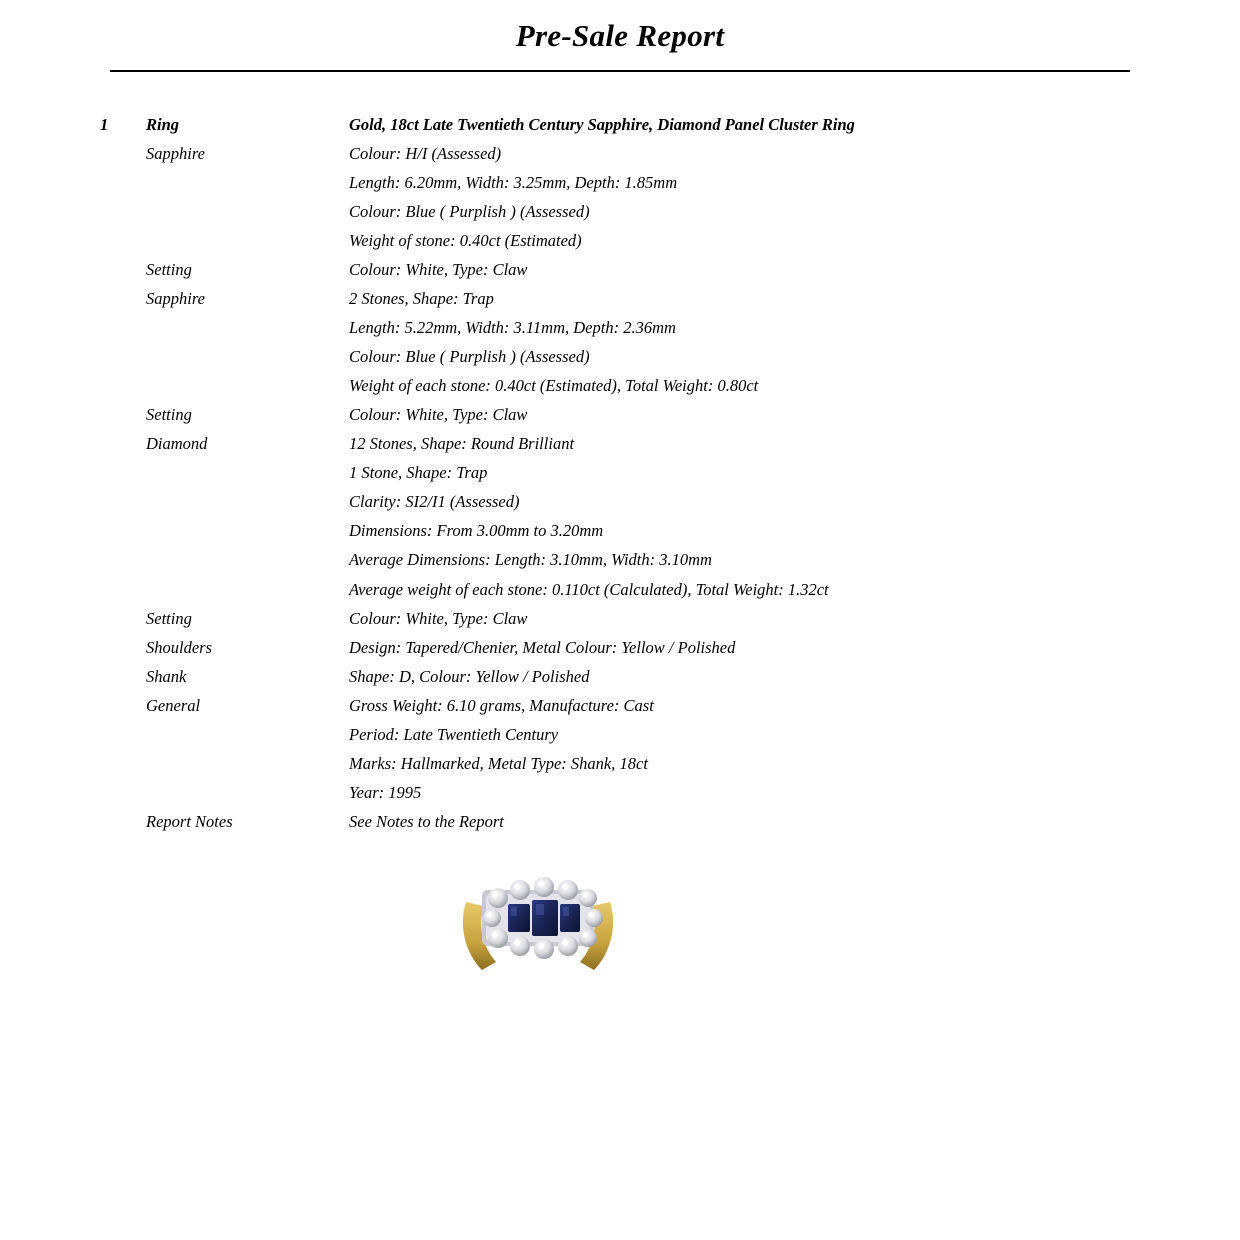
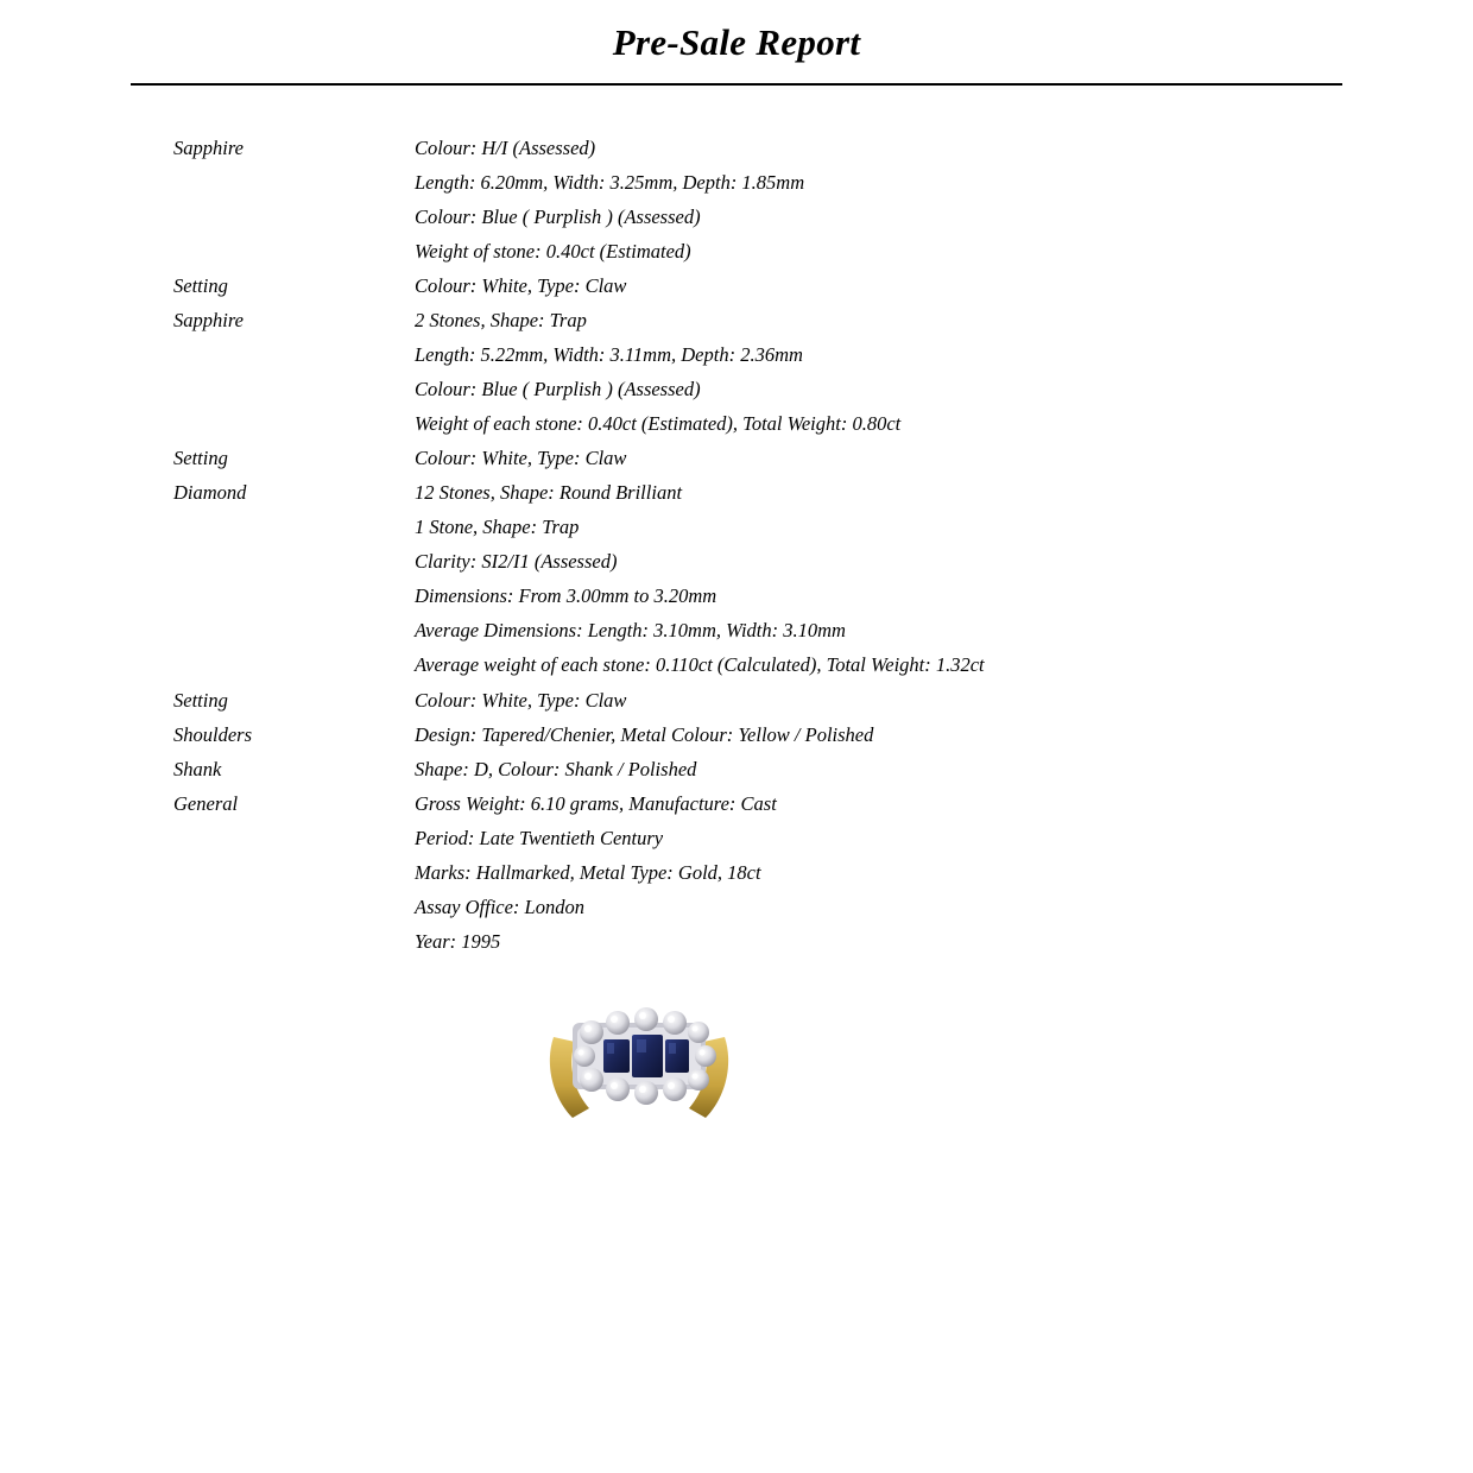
  Pre-Sale Report
- 1	Ring	Gold, 18ct Late Twentieth Century Sapphire, Diamond Panel Cluster Ring
  	Sapphire	Colour: H/I (Assessed)
  		Length: 6.20mm, Width: 3.25mm, Depth: 1.85mm
  		Colour: Blue ( Purplish ) (Assessed)
  		Weight of stone: 0.40ct (Estimated)
  	Setting	Colour: White, Type: Claw
  	Sapphire	2 Stones, Shape: Trap
  		Length: 5.22mm, Width: 3.11mm, Depth: 2.36mm
  		Colour: Blue ( Purplish ) (Assessed)
  		Weight of each stone: 0.40ct (Estimated), Total Weight: 0.80ct
  	Setting	Colour: White, Type: Claw
  	Diamond	12 Stones, Shape: Round Brilliant
  		1 Stone, Shape: Trap
  		Clarity: SI2/I1 (Assessed)
  		Dimensions: From 3.00mm to 3.20mm
  		Average Dimensions: Length: 3.10mm, Width: 3.10mm
  		Average weight of each stone: 0.110ct (Calculated), Total Weight: 1.32ct
  	Setting	Colour: White, Type: Claw
  	Shoulders	Design: Tapered/Chenier, Metal Colour: Yellow / Polished
- 	Shank	Shape: D, Colour: Yellow / Polished
+ 	Shank	Shape: D, Colour: Shank / Polished
  	General	Gross Weight: 6.10 grams, Manufacture: Cast
  		Period: Late Twentieth Century
- 		Marks: Hallmarked, Metal Type: Shank, 18ct
+ 		Marks: Hallmarked, Metal Type: Gold, 18ct
+ 		Assay Office: London
  		Year: 1995
- 	Report Notes	See Notes to the Report
